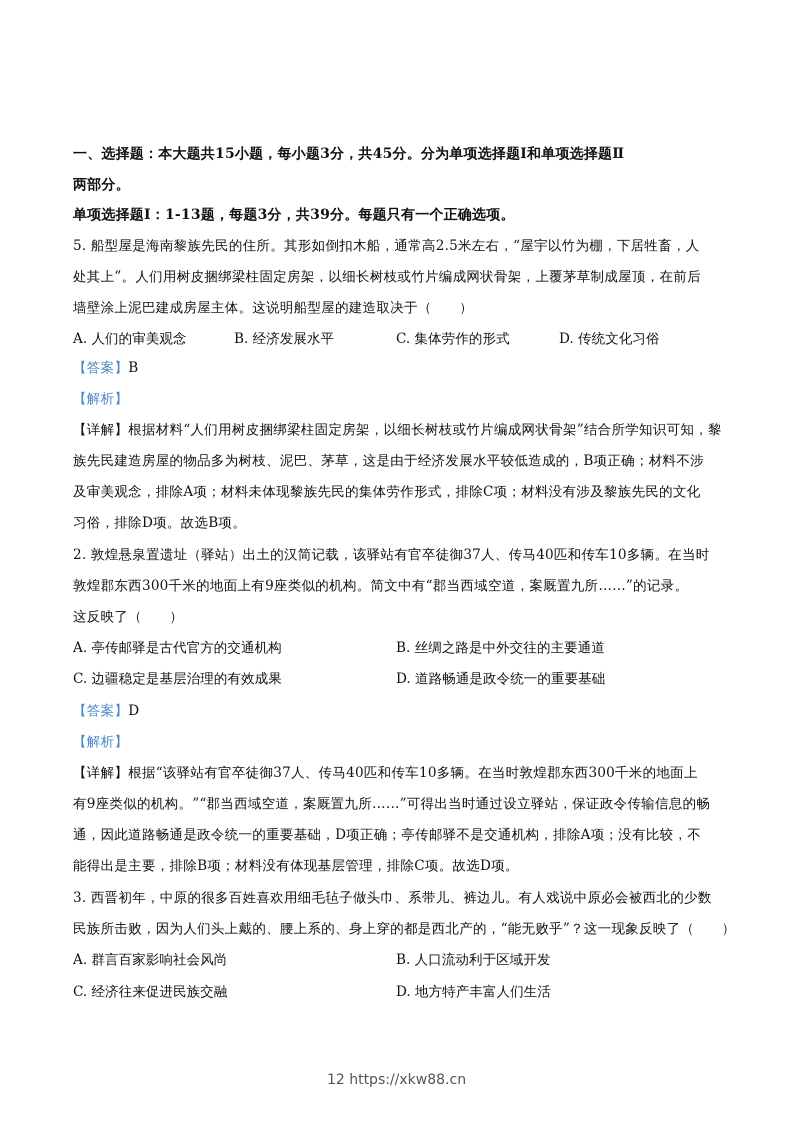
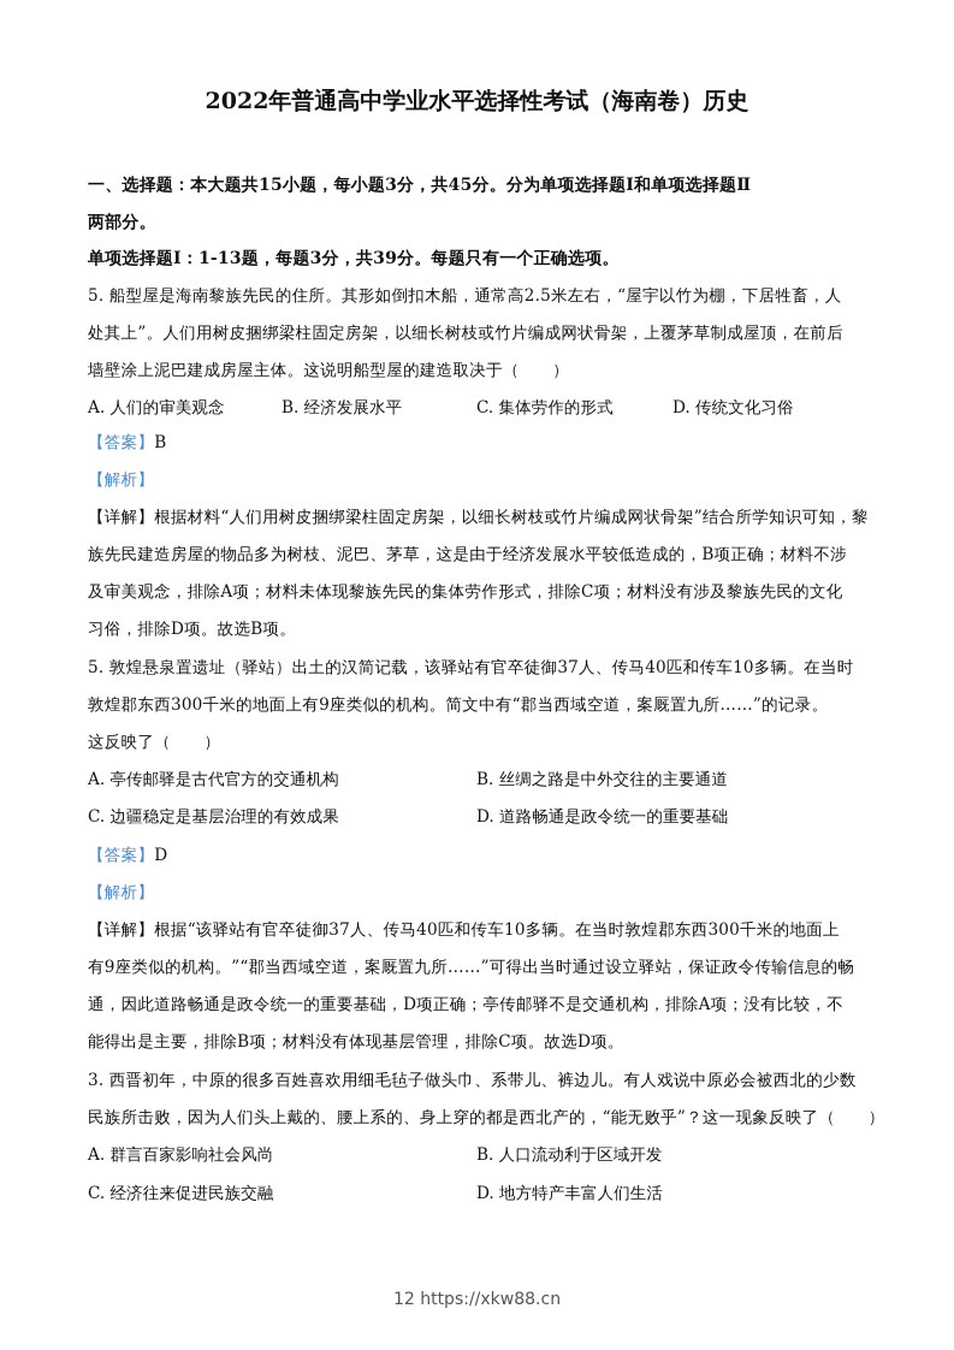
+ 2022年普通高中学业水平选择性考试（海南卷）历史
  一、选择题：本大题共15小题，每小题3分，共45分。分为单项选择题Ⅰ和单项选择题Ⅱ
  两部分。
  单项选择题Ⅰ：1-13题，每题3分，共39分。每题只有一个正确选项。
  5. 船型屋是海南黎族先民的住所。其形如倒扣木船，通常高2.5米左右，“屋宇以竹为棚，下居牲畜，人
  处其上”。人们用树皮捆绑梁柱固定房架，以细长树枝或竹片编成网状骨架，上覆茅草制成屋顶，在前后
  墙壁涂上泥巴建成房屋主体。这说明船型屋的建造取决于（ ）
  A. 人们的审美观念
  B. 经济发展水平
  C. 集体劳作的形式
  D. 传统文化习俗
  【答案】B
  【解析】
  【详解】根据材料“人们用树皮捆绑梁柱固定房架，以细长树枝或竹片编成网状骨架”结合所学知识可知，黎
  族先民建造房屋的物品多为树枝、泥巴、茅草，这是由于经济发展水平较低造成的，B项正确；材料不涉
  及审美观念，排除A项；材料未体现黎族先民的集体劳作形式，排除C项；材料没有涉及黎族先民的文化
  习俗，排除D项。故选B项。
- 2. 敦煌悬泉置遗址（驿站）出土的汉简记载，该驿站有官卒徒御37人、传马40匹和传车10多辆。在当时
+ 5. 敦煌悬泉置遗址（驿站）出土的汉简记载，该驿站有官卒徒御37人、传马40匹和传车10多辆。在当时
  敦煌郡东西300千米的地面上有9座类似的机构。简文中有“郡当西域空道，案厩置九所……”的记录。
  这反映了（ ）
  A. 亭传邮驿是古代官方的交通机构
  B. 丝绸之路是中外交往的主要通道
  C. 边疆稳定是基层治理的有效成果
  D. 道路畅通是政令统一的重要基础
  【答案】D
  【解析】
  【详解】根据“该驿站有官卒徒御37人、传马40匹和传车10多辆。在当时敦煌郡东西300千米的地面上
  有9座类似的机构。”“郡当西域空道，案厩置九所……”可得出当时通过设立驿站，保证政令传输信息的畅
  通，因此道路畅通是政令统一的重要基础，D项正确；亭传邮驿不是交通机构，排除A项；没有比较，不
  能得出是主要，排除B项；材料没有体现基层管理，排除C项。故选D项。
  3. 西晋初年，中原的很多百姓喜欢用细毛毡子做头巾、系带儿、裤边儿。有人戏说中原必会被西北的少数
  民族所击败，因为人们头上戴的、腰上系的、身上穿的都是西北产的，“能无败乎”？这一现象反映了（ ）
  A. 群言百家影响社会风尚
  B. 人口流动利于区域开发
  C. 经济往来促进民族交融
  D. 地方特产丰富人们生活
  12 https://xkw88.cn
